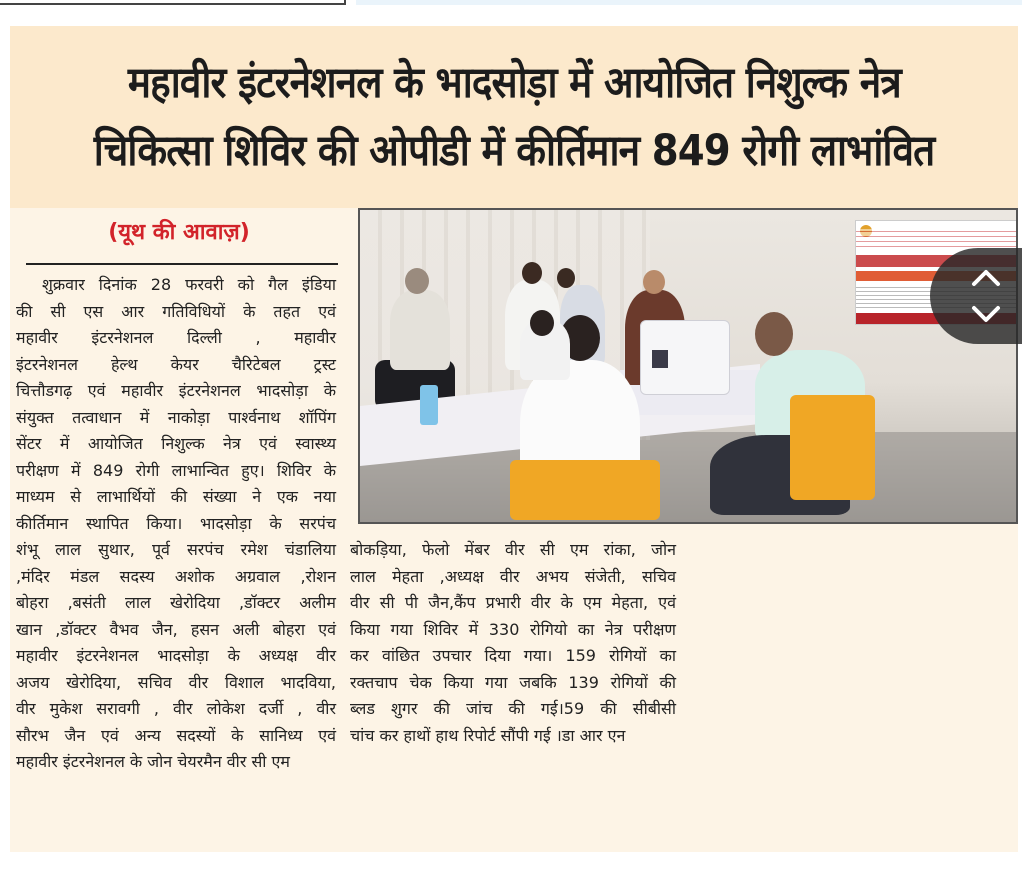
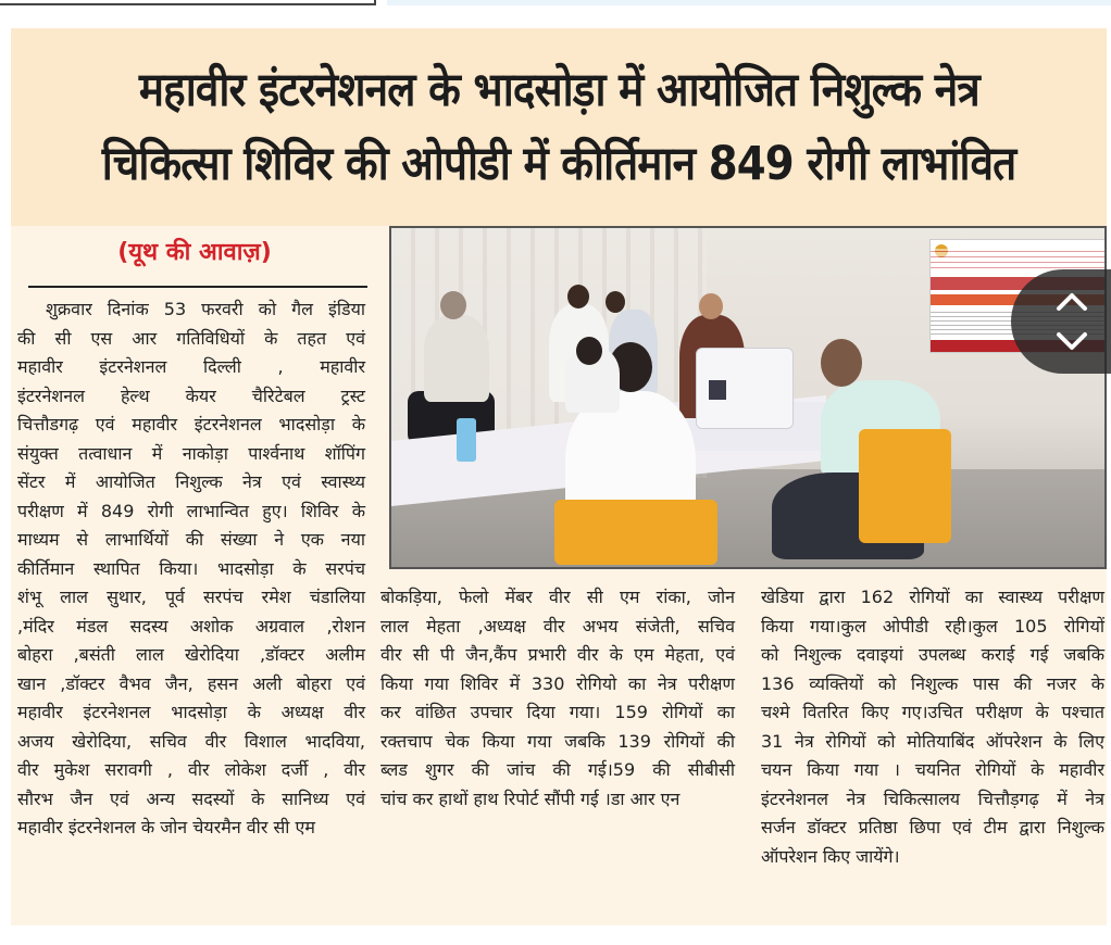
  महावीर इंटरनेशनल के भादसोड़ा में आयोजित निशुल्क नेत्र
  चिकित्सा शिविर की ओपीडी में कीर्तिमान 849 रोगी लाभांवित
  (यूथ की आवाज़)
- शुक्रवार दिनांक 28 फरवरी को गैल इंडिया
+ शुक्रवार दिनांक 53 फरवरी को गैल इंडिया
  की सी एस आर गतिविधियों के तहत एवं
  महावीर इंटरनेशनल दिल्ली , महावीर
  इंटरनेशनल हेल्थ केयर चैरिटेबल ट्रस्ट
  चित्तौडगढ़ एवं महावीर इंटरनेशनल भादसोड़ा के
  संयुक्त तत्वाधान में नाकोड़ा पार्श्वनाथ शॉपिंग
  सेंटर में आयोजित निशुल्क नेत्र एवं स्वास्थ्य
  परीक्षण में 849 रोगी लाभान्वित हुए। शिविर के
  माध्यम से लाभार्थियों की संख्या ने एक नया
  कीर्तिमान स्थापित किया। भादसोड़ा के सरपंच
  शंभू लाल सुथार, पूर्व सरपंच रमेश चंडालिया
  ,मंदिर मंडल सदस्य अशोक अग्रवाल ,रोशन
  बोहरा ,बसंती लाल खेरोदिया ,डॉक्टर अलीम
  खान ,डॉक्टर वैभव जैन, हसन अली बोहरा एवं
  महावीर इंटरनेशनल भादसोड़ा के अध्यक्ष वीर
  अजय खेरोदिया, सचिव वीर विशाल भादविया,
  वीर मुकेश सरावगी , वीर लोकेश दर्जी , वीर
  सौरभ जैन एवं अन्य सदस्यों के सानिध्य एवं
  महावीर इंटरनेशनल के जोन चेयरमैन वीर सी एम
  बोकड़िया, फेलो मेंबर वीर सी एम रांका, जोन
  लाल मेहता ,अध्यक्ष वीर अभय संजेती, सचिव
  वीर सी पी जैन,कैंप प्रभारी वीर के एम मेहता, एवं
  किया गया शिविर में 330 रोगियो का नेत्र परीक्षण
  कर वांछित उपचार दिया गया। 159 रोगियों का
  रक्तचाप चेक किया गया जबकि 139 रोगियों की
  ब्लड शुगर की जांच की गई।59 की सीबीसी
  चांच कर हाथों हाथ रिपोर्ट सौंपी गई ।डा आर एन
+ खेडिया द्वारा 162 रोगियों का स्वास्थ्य परीक्षण
+ किया गया।कुल ओपीडी रही।कुल 105 रोगियों
+ को निशुल्क दवाइयां उपलब्ध कराई गई जबकि
+ 136 व्यक्तियों को निशुल्क पास की नजर के
+ चश्मे वितरित किए गए।उचित परीक्षण के पश्चात
+ 31 नेत्र रोगियों को मोतियाबिंद ऑपरेशन के लिए
+ चयन किया गया । चयनित रोगियों के महावीर
+ इंटरनेशनल नेत्र चिकित्सालय चित्तौड़गढ़ में नेत्र
+ सर्जन डॉक्टर प्रतिष्ठा छिपा एवं टीम द्वारा निशुल्क
+ ऑपरेशन किए जायेंगे।
